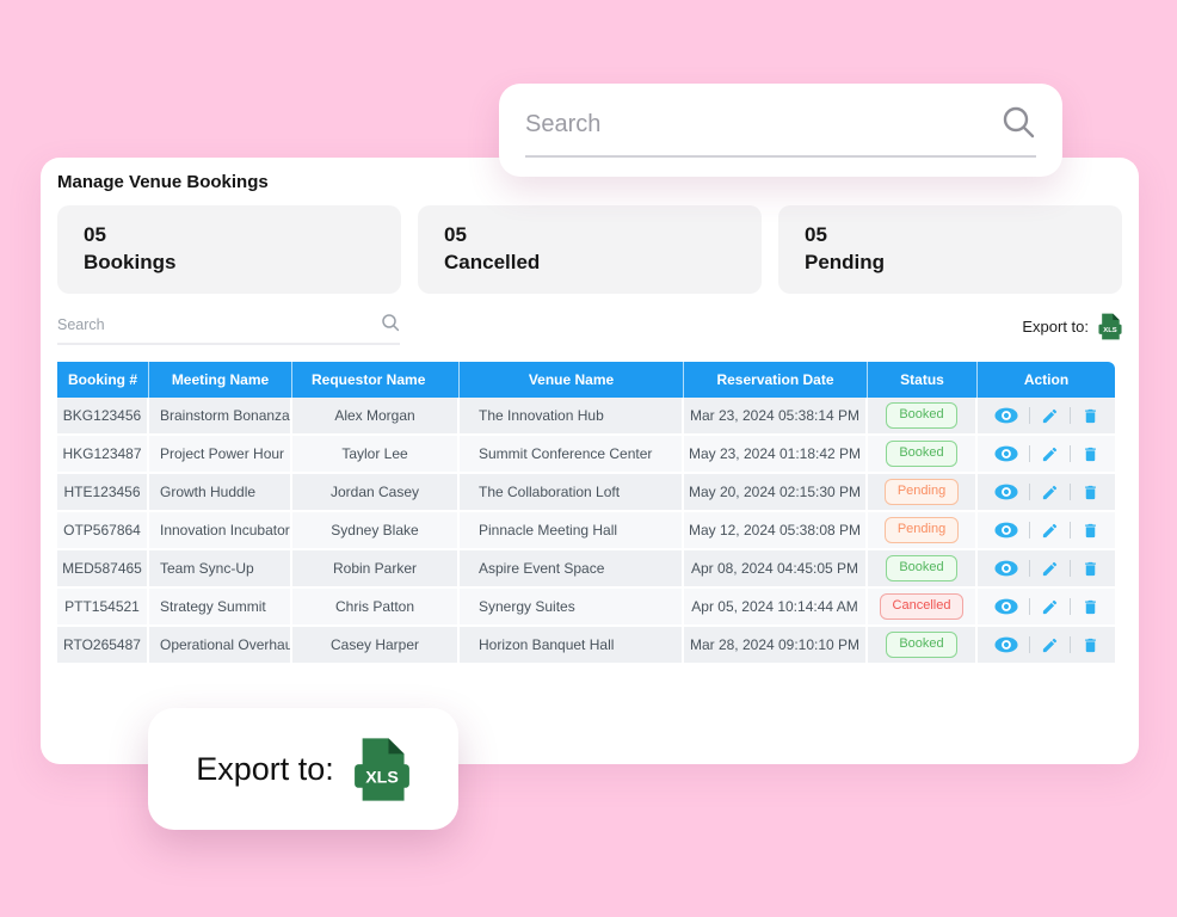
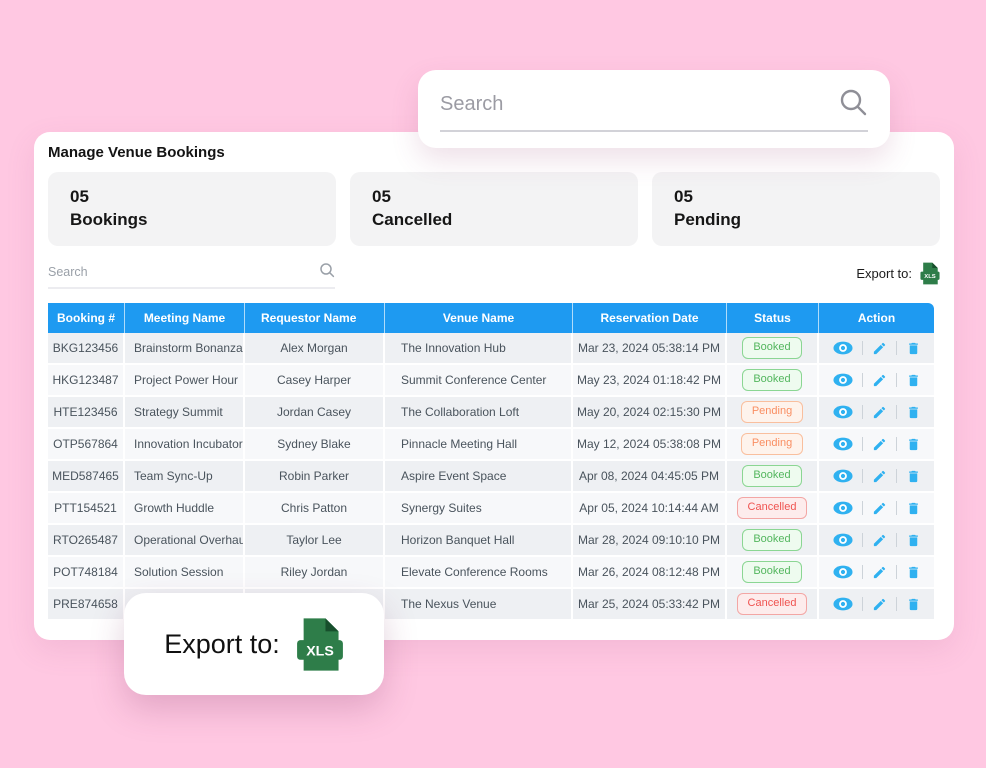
  Search
  Manage Venue Bookings
  05
  Bookings
  05
  Cancelled
  05
  Pending
  Search
  Export to:
  	Booking #	Meeting Name	Requestor Name	Venue Name	Reservation Date	Status	Action
  BKG123456	Brainstorm Bonanza	Alex Morgan	The Innovation Hub	Mar 23, 2024 05:38:14 PM	Booked
- HKG123487	Project Power Hour	Taylor Lee	Summit Conference Center	May 23, 2024 01:18:42 PM	Booked
+ HKG123487	Project Power Hour	Casey Harper	Summit Conference Center	May 23, 2024 01:18:42 PM	Booked
- HTE123456	Growth Huddle	Jordan Casey	The Collaboration Loft	May 20, 2024 02:15:30 PM	Pending
+ HTE123456	Strategy Summit	Jordan Casey	The Collaboration Loft	May 20, 2024 02:15:30 PM	Pending
  OTP567864	Innovation Incubator	Sydney Blake	Pinnacle Meeting Hall	May 12, 2024 05:38:08 PM	Pending
  MED587465	Team Sync-Up	Robin Parker	Aspire Event Space	Apr 08, 2024 04:45:05 PM	Booked
- PTT154521	Strategy Summit	Chris Patton	Synergy Suites	Apr 05, 2024 10:14:44 AM	Cancelled
+ PTT154521	Growth Huddle	Chris Patton	Synergy Suites	Apr 05, 2024 10:14:44 AM	Cancelled
- RTO265487	Operational Overhau	Casey Harper	Horizon Banquet Hall	Mar 28, 2024 09:10:10 PM	Booked
+ RTO265487	Operational Overhau	Taylor Lee	Horizon Banquet Hall	Mar 28, 2024 09:10:10 PM	Booked
+ POT748184	Solution Session	Riley Jordan	Elevate Conference Rooms	Mar 26, 2024 08:12:48 PM	Booked
+ PRE874658			The Nexus Venue	Mar 25, 2024 05:33:42 PM	Cancelled
  Export to:
  XLS
